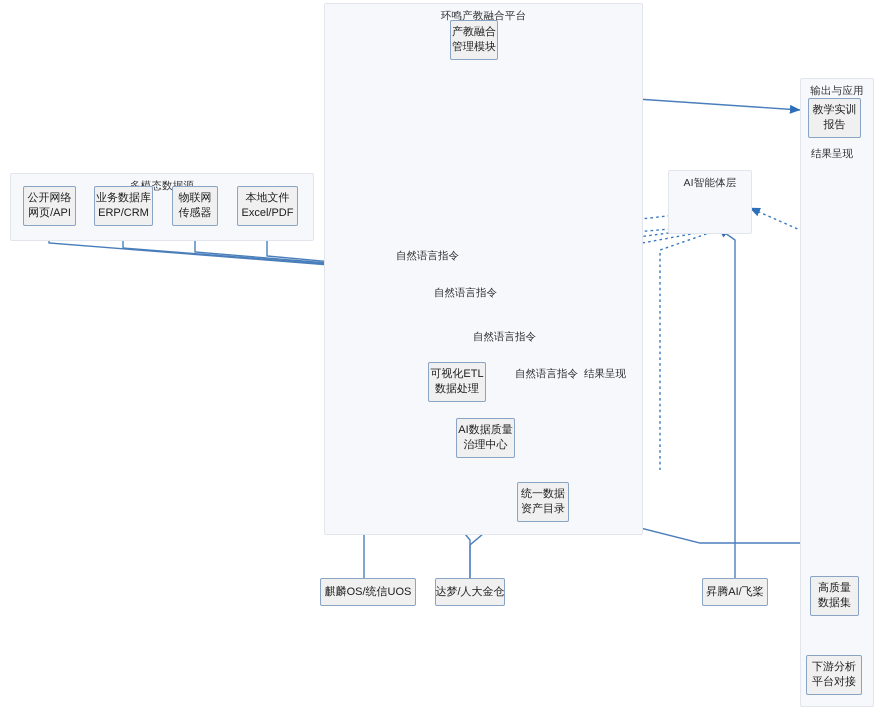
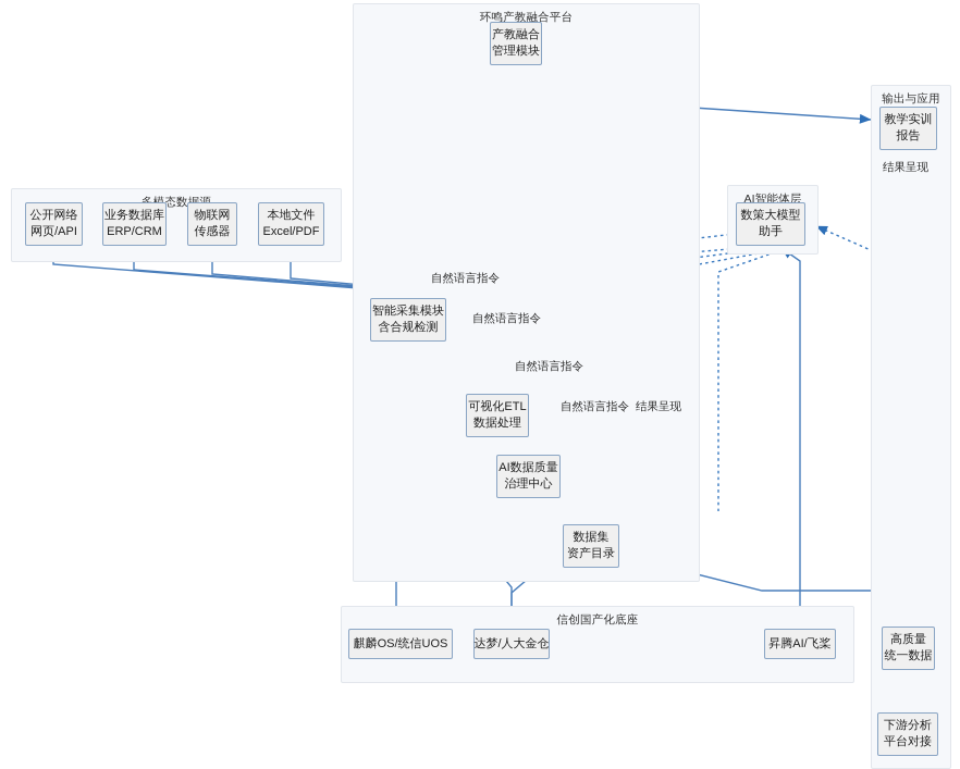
  环鸣产教融合平台
  AI智能体层
  输出与应用
+ 信创国产化底座
  产教融合
  管理模块
  公开网络
  网页/API
  业务数据库
  ERP/CRM
  物联网
  传感器
  本地文件
  Excel/PDF
+ 智能采集模块
+ 含合规检测
  可视化ETL
  数据处理
  AI数据质量
  治理中心
- 统一数据
+ 数据集
  资产目录
+ 数策大模型
+ 助手
  教学实训
  报告
  高质量
- 数据集
+ 统一数据
  下游分析
  平台对接
  麒麟OS/统信UOS
  达梦/人大金仓
  昇腾AI/飞桨
  自然语言指令
  自然语言指令
  自然语言指令
  自然语言指令
  结果呈现
  结果呈现
